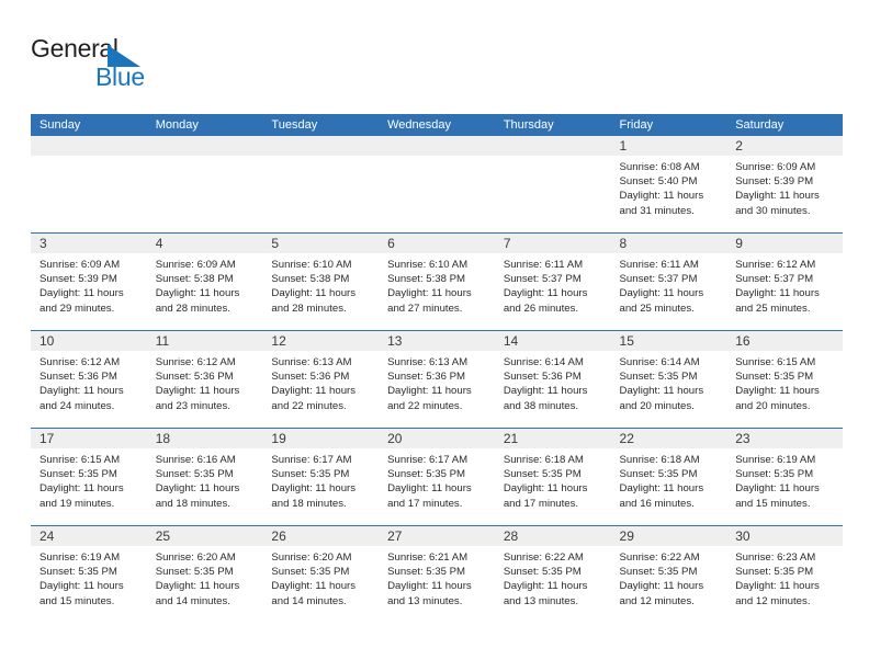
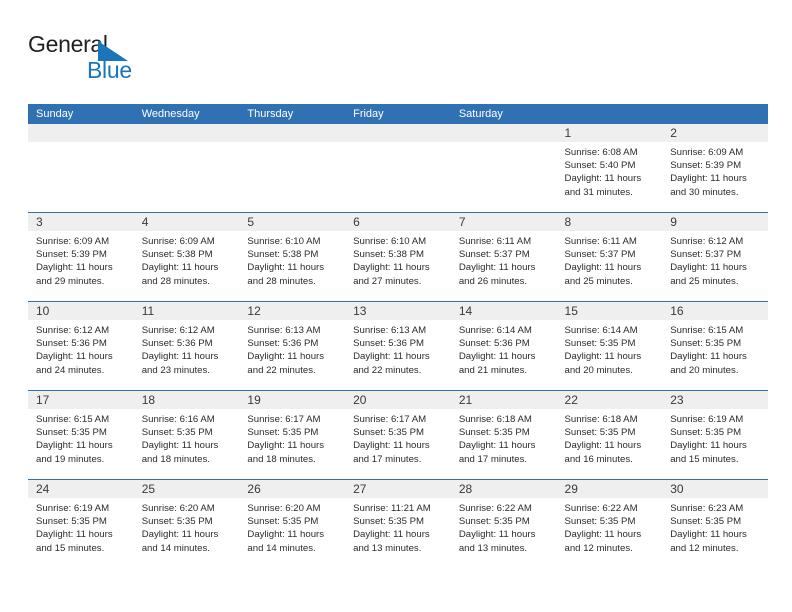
  General
  Blue
  Sunday
- Monday
- Tuesday
  Wednesday
  Thursday
  Friday
  Saturday
  1
  Sunrise: 6:08 AM
  Sunset: 5:40 PM
  Daylight: 11 hours
  and 31 minutes.
  2
  Sunrise: 6:09 AM
  Sunset: 5:39 PM
  Daylight: 11 hours
  and 30 minutes.
  3
  Sunrise: 6:09 AM
  Sunset: 5:39 PM
  Daylight: 11 hours
  and 29 minutes.
  4
  Sunrise: 6:09 AM
  Sunset: 5:38 PM
  Daylight: 11 hours
  and 28 minutes.
  5
  Sunrise: 6:10 AM
  Sunset: 5:38 PM
  Daylight: 11 hours
  and 28 minutes.
  6
  Sunrise: 6:10 AM
  Sunset: 5:38 PM
  Daylight: 11 hours
  and 27 minutes.
  7
  Sunrise: 6:11 AM
  Sunset: 5:37 PM
  Daylight: 11 hours
  and 26 minutes.
  8
  Sunrise: 6:11 AM
  Sunset: 5:37 PM
  Daylight: 11 hours
  and 25 minutes.
  9
  Sunrise: 6:12 AM
  Sunset: 5:37 PM
  Daylight: 11 hours
  and 25 minutes.
  10
  Sunrise: 6:12 AM
  Sunset: 5:36 PM
  Daylight: 11 hours
  and 24 minutes.
  11
  Sunrise: 6:12 AM
  Sunset: 5:36 PM
  Daylight: 11 hours
  and 23 minutes.
  12
  Sunrise: 6:13 AM
  Sunset: 5:36 PM
  Daylight: 11 hours
  and 22 minutes.
  13
  Sunrise: 6:13 AM
  Sunset: 5:36 PM
  Daylight: 11 hours
  and 22 minutes.
  14
  Sunrise: 6:14 AM
  Sunset: 5:36 PM
  Daylight: 11 hours
- and 38 minutes.
+ and 21 minutes.
  15
  Sunrise: 6:14 AM
  Sunset: 5:35 PM
  Daylight: 11 hours
  and 20 minutes.
  16
  Sunrise: 6:15 AM
  Sunset: 5:35 PM
  Daylight: 11 hours
  and 20 minutes.
  17
  Sunrise: 6:15 AM
  Sunset: 5:35 PM
  Daylight: 11 hours
  and 19 minutes.
  18
  Sunrise: 6:16 AM
  Sunset: 5:35 PM
  Daylight: 11 hours
  and 18 minutes.
  19
  Sunrise: 6:17 AM
  Sunset: 5:35 PM
  Daylight: 11 hours
  and 18 minutes.
  20
  Sunrise: 6:17 AM
  Sunset: 5:35 PM
  Daylight: 11 hours
  and 17 minutes.
  21
  Sunrise: 6:18 AM
  Sunset: 5:35 PM
  Daylight: 11 hours
  and 17 minutes.
  22
  Sunrise: 6:18 AM
  Sunset: 5:35 PM
  Daylight: 11 hours
  and 16 minutes.
  23
  Sunrise: 6:19 AM
  Sunset: 5:35 PM
  Daylight: 11 hours
  and 15 minutes.
  24
  Sunrise: 6:19 AM
  Sunset: 5:35 PM
  Daylight: 11 hours
  and 15 minutes.
  25
  Sunrise: 6:20 AM
  Sunset: 5:35 PM
  Daylight: 11 hours
  and 14 minutes.
  26
  Sunrise: 6:20 AM
  Sunset: 5:35 PM
  Daylight: 11 hours
  and 14 minutes.
  27
- Sunrise: 6:21 AM
+ Sunrise: 11:21 AM
  Sunset: 5:35 PM
  Daylight: 11 hours
  and 13 minutes.
  28
  Sunrise: 6:22 AM
  Sunset: 5:35 PM
  Daylight: 11 hours
  and 13 minutes.
  29
  Sunrise: 6:22 AM
  Sunset: 5:35 PM
  Daylight: 11 hours
  and 12 minutes.
  30
  Sunrise: 6:23 AM
  Sunset: 5:35 PM
  Daylight: 11 hours
  and 12 minutes.
